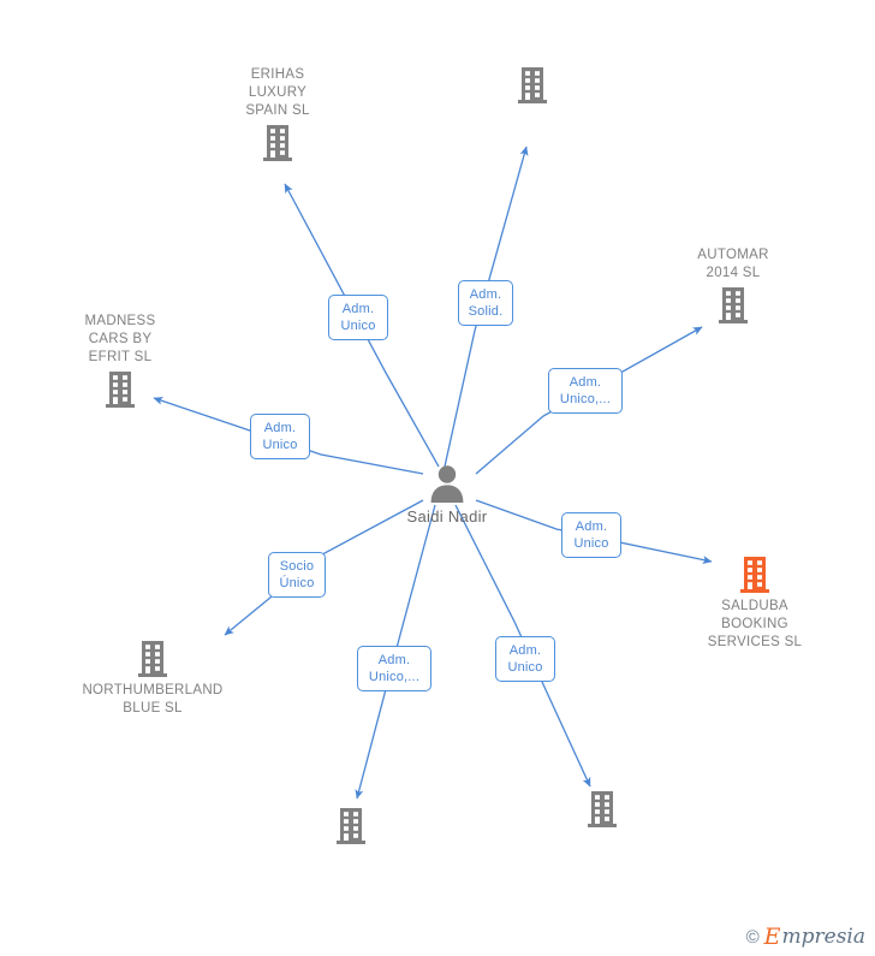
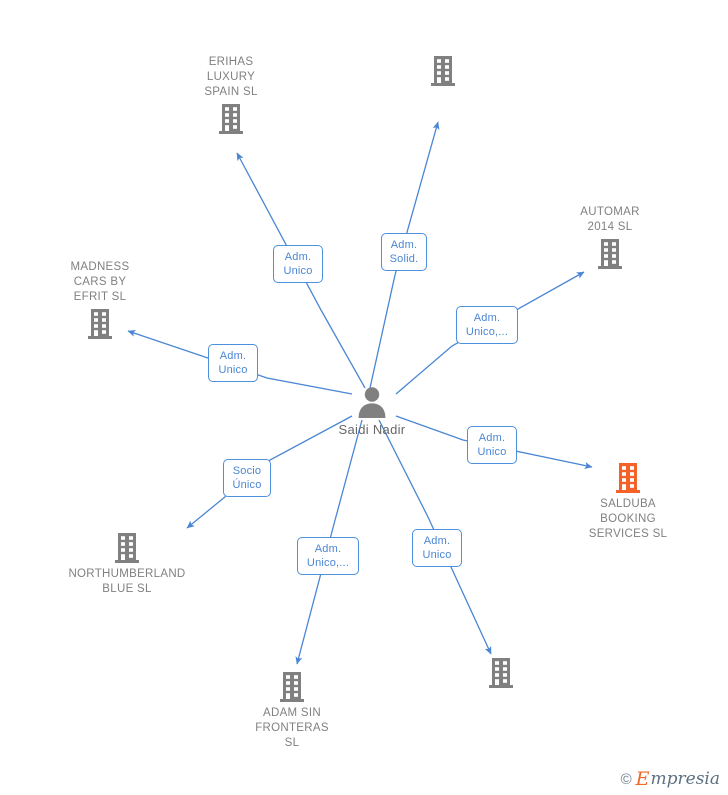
  Saidi Nadir
  ERIHAS
  LUXURY
  SPAIN SL
  AUTOMAR
  2014 SL
  MADNESS
  CARS BY
  EFRIT SL
  SALDUBA
  BOOKING
  SERVICES SL
  NORTHUMBERLAND
  BLUE SL
+ ADAM SIN
+ FRONTERAS
+ SL
  Adm.
  Unico
  Adm.
  Solid.
  Adm.
  Unico,...
  Adm.
  Unico
  Adm.
  Unico
  Socio
  Único
  Adm.
  Unico,...
  Adm.
  Unico
  ©
  E
  mpresia
